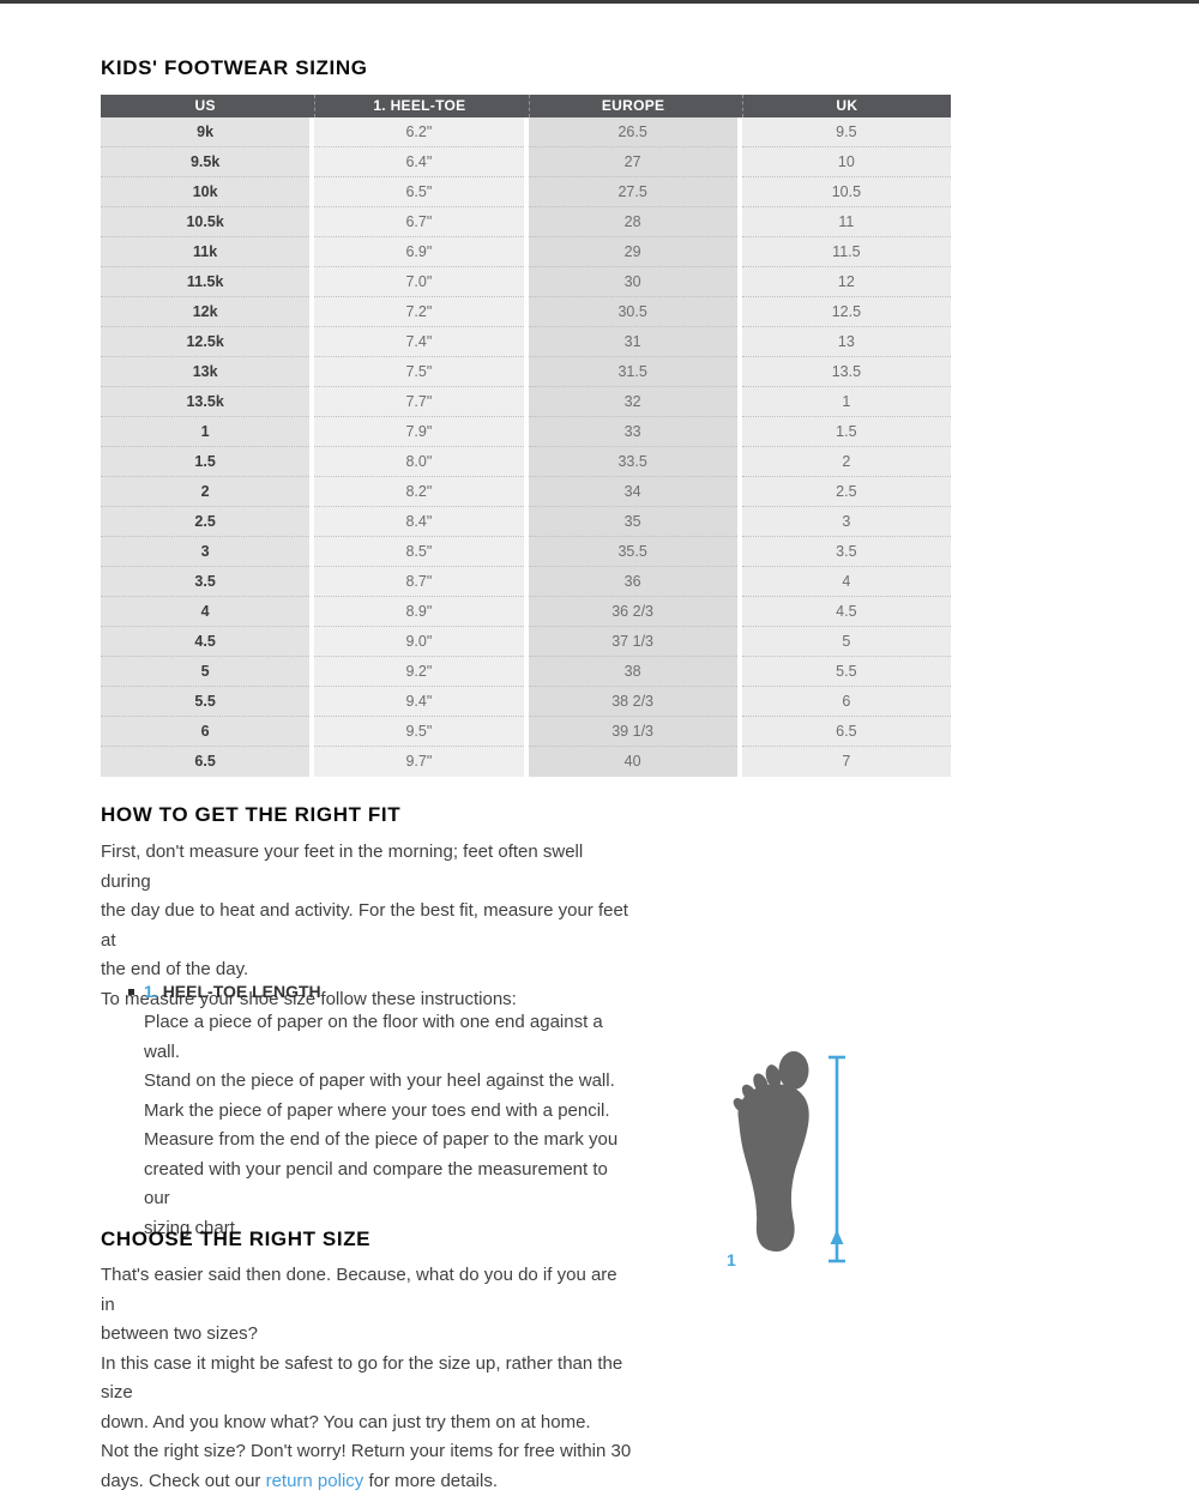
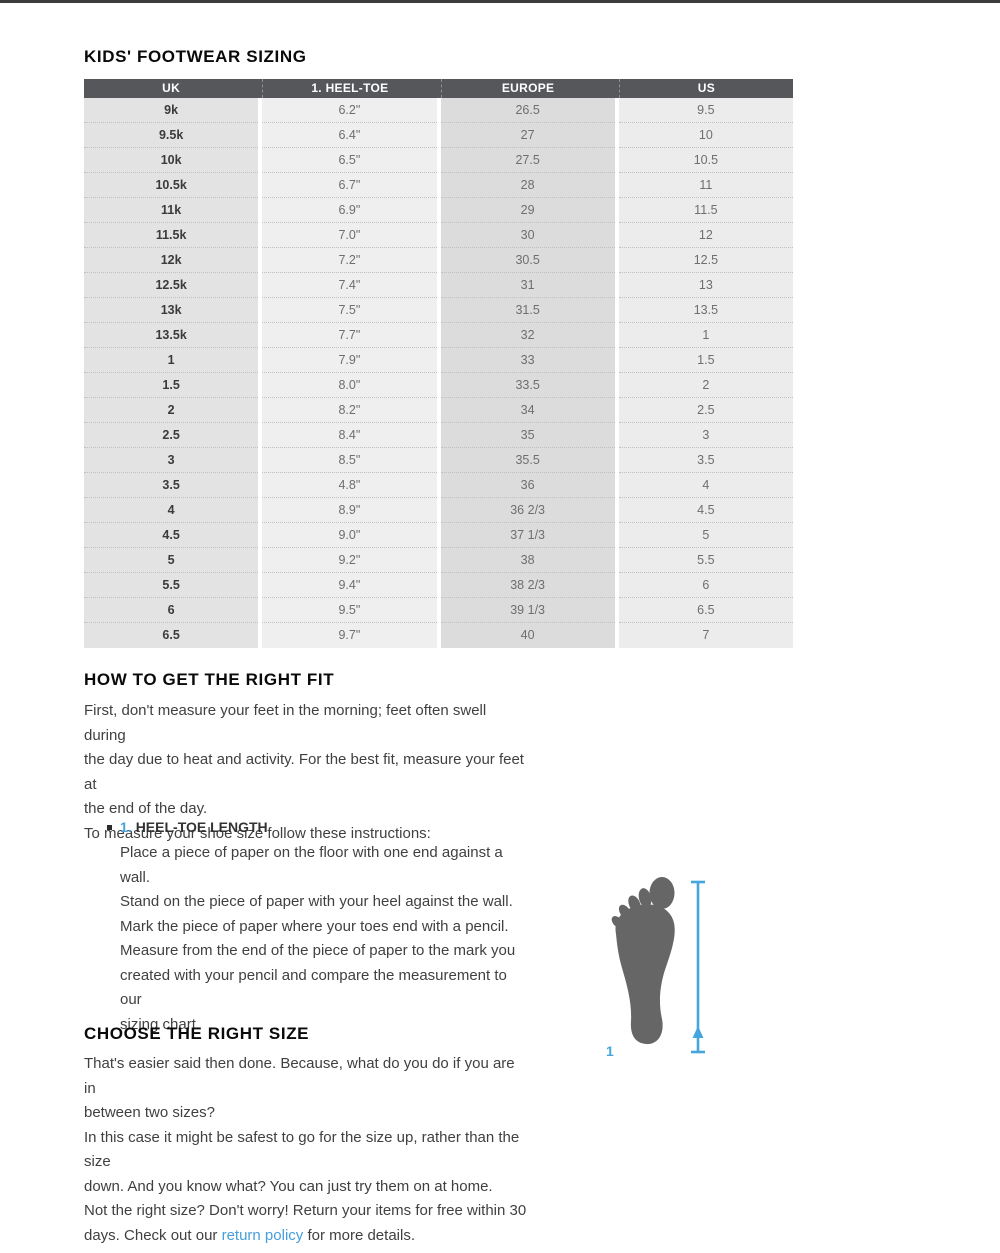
  KIDS' FOOTWEAR SIZING
- US
+ UK
  1. HEEL-TOE
  EUROPE
- UK
+ US
  9k
  6.2"
  26.5
  9.5
  9.5k
  6.4"
  27
  10
  10k
  6.5"
  27.5
  10.5
  10.5k
  6.7"
  28
  11
  11k
  6.9"
  29
  11.5
  11.5k
  7.0"
  30
  12
  12k
  7.2"
  30.5
  12.5
  12.5k
  7.4"
  31
  13
  13k
  7.5"
  31.5
  13.5
  13.5k
  7.7"
  32
  1
  1
  7.9"
  33
  1.5
  1.5
  8.0"
  33.5
  2
  2
  8.2"
  34
  2.5
  2.5
  8.4"
  35
  3
  3
  8.5"
  35.5
  3.5
  3.5
- 8.7"
+ 4.8"
  36
  4
  4
  8.9"
  36 2/3
  4.5
  4.5
  9.0"
  37 1/3
  5
  5
  9.2"
  38
  5.5
  5.5
  9.4"
  38 2/3
  6
  6
  9.5"
  39 1/3
  6.5
  6.5
  9.7"
  40
  7
  HOW TO GET THE RIGHT FIT
  First, don't measure your feet in the morning; feet often swell during
  the day due to heat and activity. For the best fit, measure your feet at
  the end of the day.
  To measure your shoe size follow these instructions:
  1. HEEL-TOE LENGTH
  Place a piece of paper on the floor with one end against a wall.
  Stand on the piece of paper with your heel against the wall.
  Mark the piece of paper where your toes end with a pencil.
  Measure from the end of the piece of paper to the mark you
  created with your pencil and compare the measurement to our
  sizing chart.
  1
  CHOOSE THE RIGHT SIZE
  That's easier said then done. Because, what do you do if you are in
  between two sizes?
  In this case it might be safest to go for the size up, rather than the size
  down. And you know what? You can just try them on at home.
  Not the right size? Don't worry! Return your items for free within 30
  days. Check out our return policy for more details.
